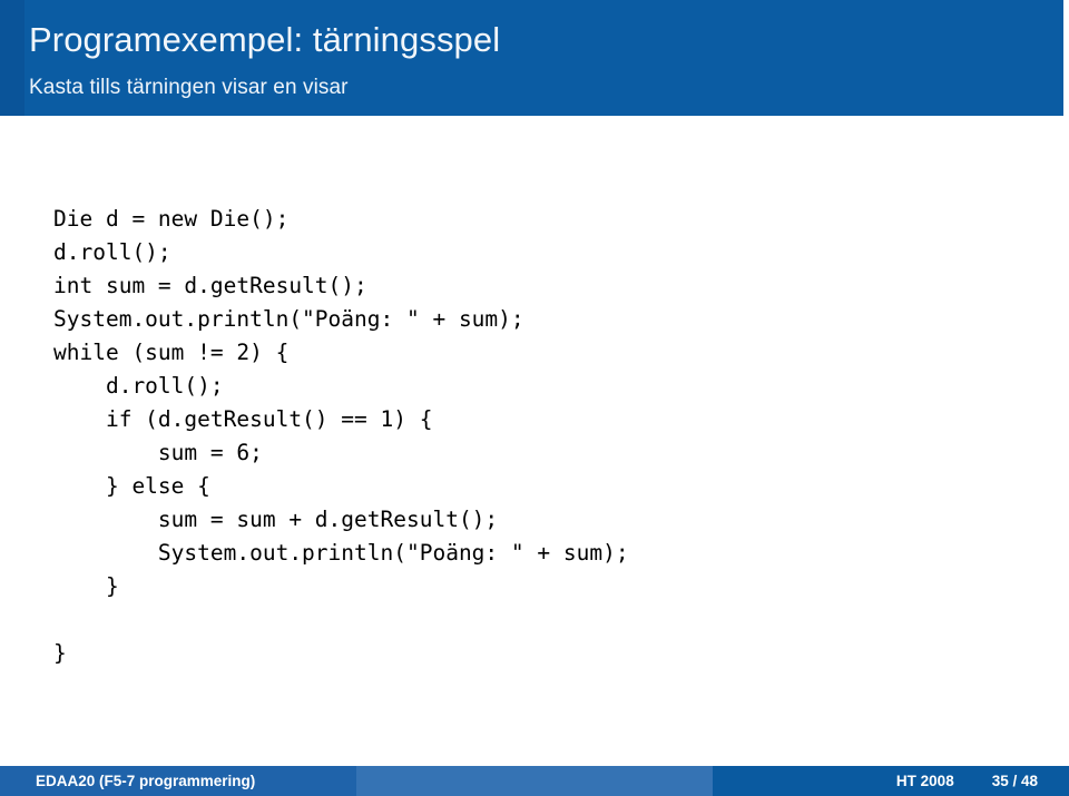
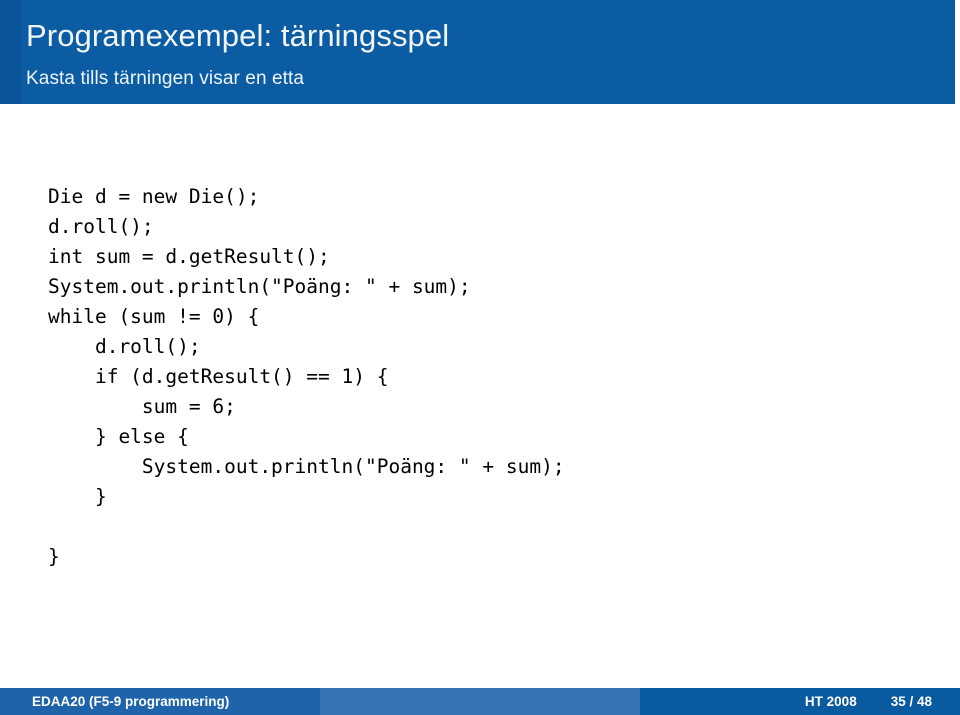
  Programexempel: tärningsspel
- Kasta tills tärningen visar en visar
+ Kasta tills tärningen visar en etta
  Die d = new Die();
  d.roll();
  int sum = d.getResult();
  System.out.println("Poäng: " + sum);
- while (sum != 2) {
+ while (sum != 0) {
  d.roll();
  if (d.getResult() == 1) {
  sum = 6;
  } else {
- sum = sum + d.getResult();
  System.out.println("Poäng: " + sum);
  }
  }
- EDAA20 (F5-7 programmering)
+ EDAA20 (F5-9 programmering)
  HT 2008
  35 / 48
